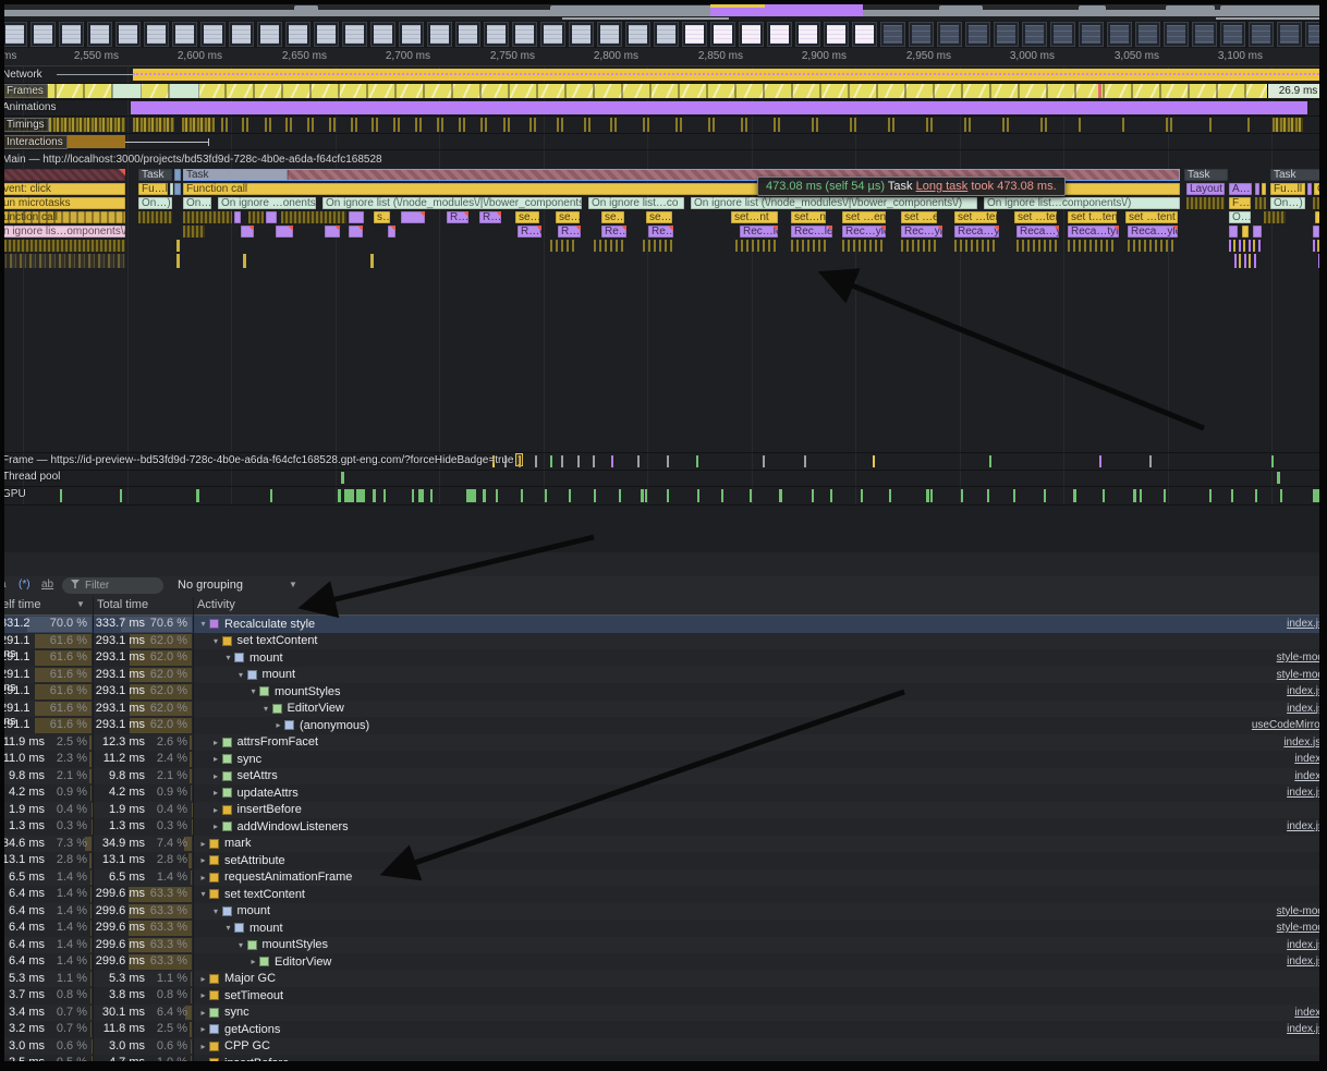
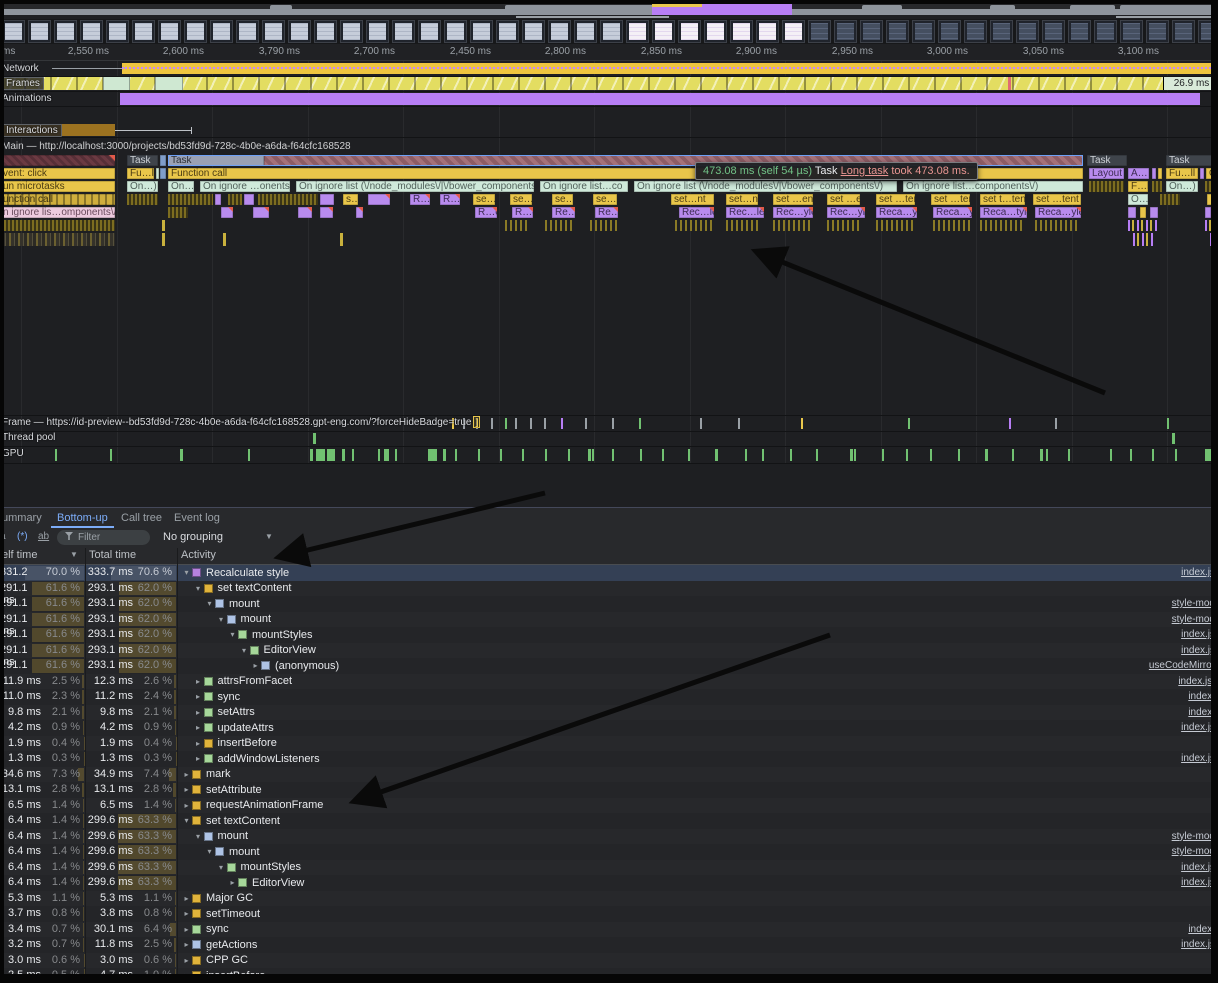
  ms
  2,550 ms
  2,600 ms
- 2,650 ms
+ 3,790 ms
  2,700 ms
- 2,750 ms
+ 2,450 ms
  2,800 ms
  2,850 ms
  2,900 ms
  2,950 ms
  3,000 ms
  3,050 ms
  3,100 ms
  Network
  26.9 ms
  Frames
  Animations
- Timings
  Interactions
  Main — http://localhost:3000/projects/bd53fd9d-728c-4b0e-a6da-f64cfc168528
  Task
  Task
  Task
  Task
  vent: click
  Fu…l
  Function call
  Layout
  A…
  Fu…ll
  un microtasks
  On…)
  On…
  On ignore …onents
  On ignore list (\/node_modules\/|\/bower_components
  On ignore list…co
  On ignore list (\/node_modules\/|\/bower_components\/)
  On ignore list…components\/)
  On…)
  unction call
  R…
  R…
  se…
  se…
  se…
  set…nt
  set…n
  set …en
  set …e
  set …te
  set …te
  set t…ten
  set …tent
  O…
  n ignore lis…omponents\
  Re…
  Rec…l
  Rec…le
  Rec…yl
  Rec…yl
  Reca…y
  Reca…y
  Reca…tyl
  Reca…yl
  473.08 ms (self 54 µs) Task Long task took 473.08 ms.
  Frame — https://id-preview--bd53fd9d-728c-4b0e-a6da-f64cfc168528.gpt-eng.com/?forceHideBadge=true ]
  Thread pool
  GPU
+ ummary
+ Bottom-up
+ Call tree
+ Event log
  a
  (*)
  ab
  Filter
  No grouping
  ▼
  elf time
  ▼
  Total time
  Activity
  331.2
  70.0 %
  333.7 ms
  70.6 %
  ▾
  Recalculate style
  index.js
  291.1 ms
  61.6 %
  293.1 ms
  62.0 %
  ▾
  set textContent
  291.1
  61.6 %
  293.1 ms
  62.0 %
  ▾
  mount
  style-mod
  291.1 ms
  61.6 %
  293.1 ms
  62.0 %
  ▾
  mount
  style-mod
  291.1
  61.6 %
  293.1 ms
  62.0 %
  ▾
  mountStyles
  index.js
  291.1 ms
  61.6 %
  293.1 ms
  62.0 %
  ▾
  EditorView
  index.js
  291.1
  61.6 %
  293.1 ms
  62.0 %
  ▸
  (anonymous)
  useCodeMirror
  11.9 ms
  2.5 %
  12.3 ms
  2.6 %
  ▸
  attrsFromFacet
  index.js:
  11.0 ms
  2.3 %
  11.2 ms
  2.4 %
  ▸
  sync
  index.
  9.8 ms
  2.1 %
  9.8 ms
  2.1 %
  ▸
  setAttrs
  index.
  4.2 ms
  0.9 %
  4.2 ms
  0.9 %
  ▸
  updateAttrs
  index.js
  1.9 ms
  0.4 %
  1.9 ms
  0.4 %
  ▸
  insertBefore
  1.3 ms
  0.3 %
  1.3 ms
  0.3 %
  ▸
  addWindowListeners
  index.js
  34.6 ms
  7.3 %
  34.9 ms
  7.4 %
  ▸
  mark
  13.1 ms
  2.8 %
  13.1 ms
  2.8 %
  ▸
  setAttribute
  6.5 ms
  1.4 %
  6.5 ms
  1.4 %
  ▸
  requestAnimationFrame
  6.4 ms
  1.4 %
  299.6 ms
  63.3 %
  ▾
  set textContent
  6.4 ms
  1.4 %
  299.6 ms
  63.3 %
  ▾
  mount
  style-mod
  6.4 ms
  1.4 %
  299.6 ms
  63.3 %
  ▾
  mount
  style-mod
  6.4 ms
  1.4 %
  299.6 ms
  63.3 %
  ▾
  mountStyles
  index.js
  6.4 ms
  1.4 %
  299.6 ms
  63.3 %
  ▸
  EditorView
  index.js
  5.3 ms
  1.1 %
  5.3 ms
  1.1 %
  ▸
  Major GC
  3.7 ms
  0.8 %
  3.8 ms
  0.8 %
  ▸
  setTimeout
  3.4 ms
  0.7 %
  30.1 ms
  6.4 %
  ▸
  sync
  index.
  3.2 ms
  0.7 %
  11.8 ms
  2.5 %
  ▸
  getActions
  index.js
  3.0 ms
  0.6 %
  3.0 ms
  0.6 %
  ▸
  CPP GC
  2.5 ms
  0.5 %
  4.7 ms
  1.0 %
  ▸
  insertBefore
